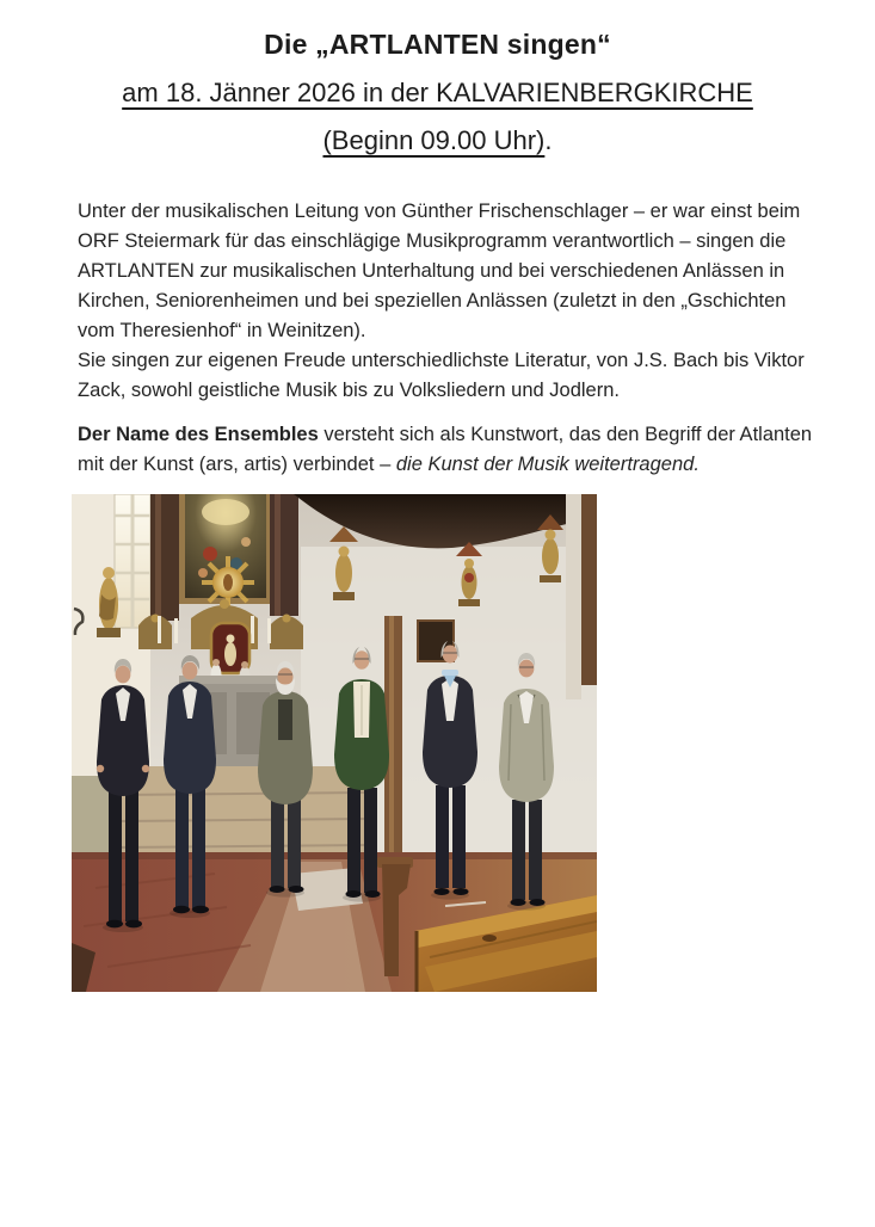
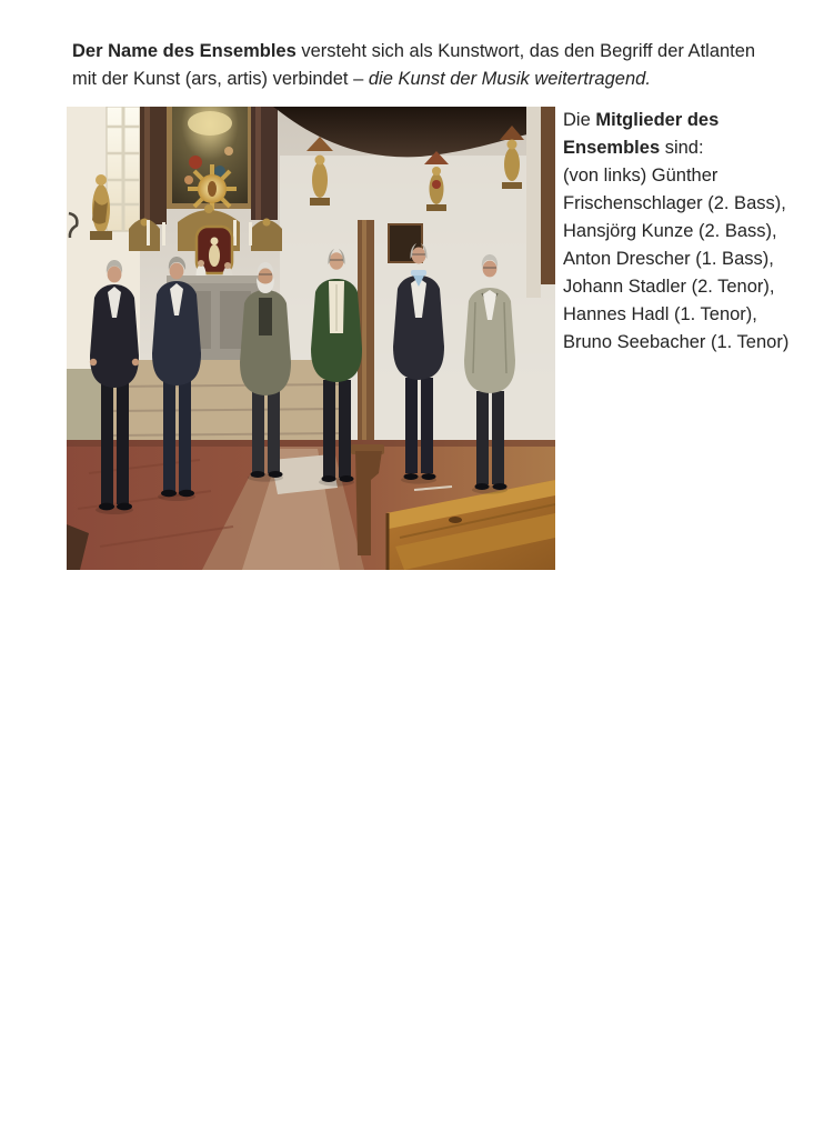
- Die „ARTLANTEN singen“
- am 18. Jänner 2026 in der KALVARIENBERGKIRCHE
- (Beginn 09.00 Uhr).
- Unter der musikalischen Leitung von Günther Frischenschlager – er war einst beim ORF Steiermark für das einschlägige Musikprogramm verantwortlich – singen die ARTLANTEN zur musikalischen Unterhaltung und bei verschiedenen Anlässen in Kirchen, Seniorenheimen und bei speziellen Anlässen (zuletzt in den „Gschichten vom Theresienhof“ in Weinitzen).
- Sie singen zur eigenen Freude unterschiedlichste Literatur, von J.S. Bach bis Viktor Zack, sowohl geistliche Musik bis zu Volksliedern und Jodlern.
  Der Name des Ensembles versteht sich als Kunstwort, das den Begriff der Atlanten mit der Kunst (ars, artis) verbindet – die Kunst der Musik weitertragend.
+ Die Mitglieder des Ensembles sind:
+ (von links) Günther Frischenschlager (2. Bass), Hansjörg Kunze (2. Bass), Anton Drescher (1. Bass), Johann Stadler (2. Tenor), Hannes Hadl (1. Tenor), Bruno Seebacher (1. Tenor)
